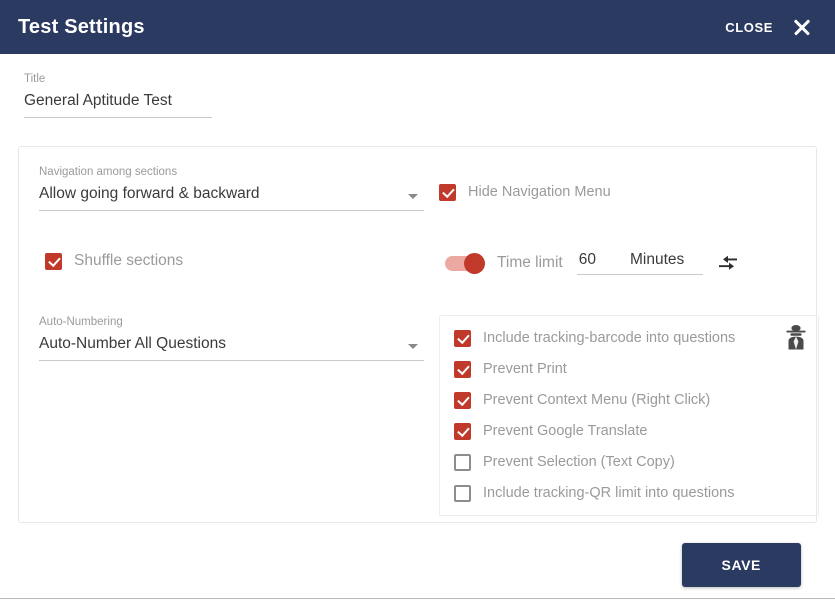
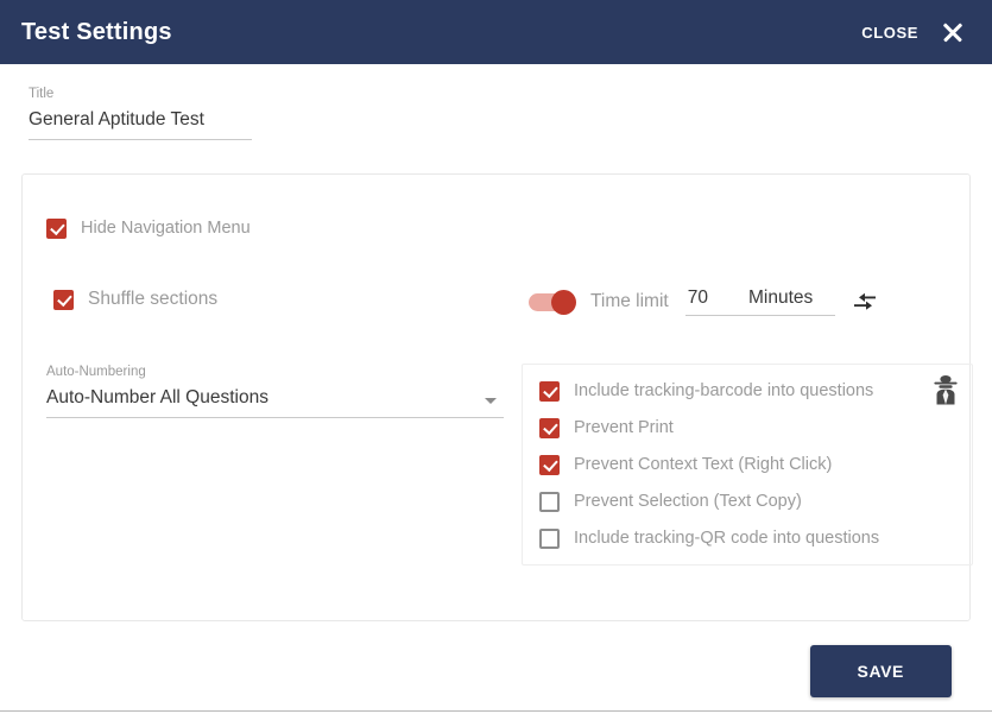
  Test Settings
  CLOSE
  Title
  General Aptitude Test
- Navigation among sections
- Allow going forward & backward
  Hide Navigation Menu
  Shuffle sections
  Time limit
- 60
+ 70
  Minutes
  Auto-Numbering
  Auto-Number All Questions
  Include tracking-barcode into questions
  Prevent Print
- Prevent Context Menu (Right Click)
+ Prevent Context Text (Right Click)
- Prevent Google Translate
  Prevent Selection (Text Copy)
- Include tracking-QR limit into questions
+ Include tracking-QR code into questions
  SAVE
